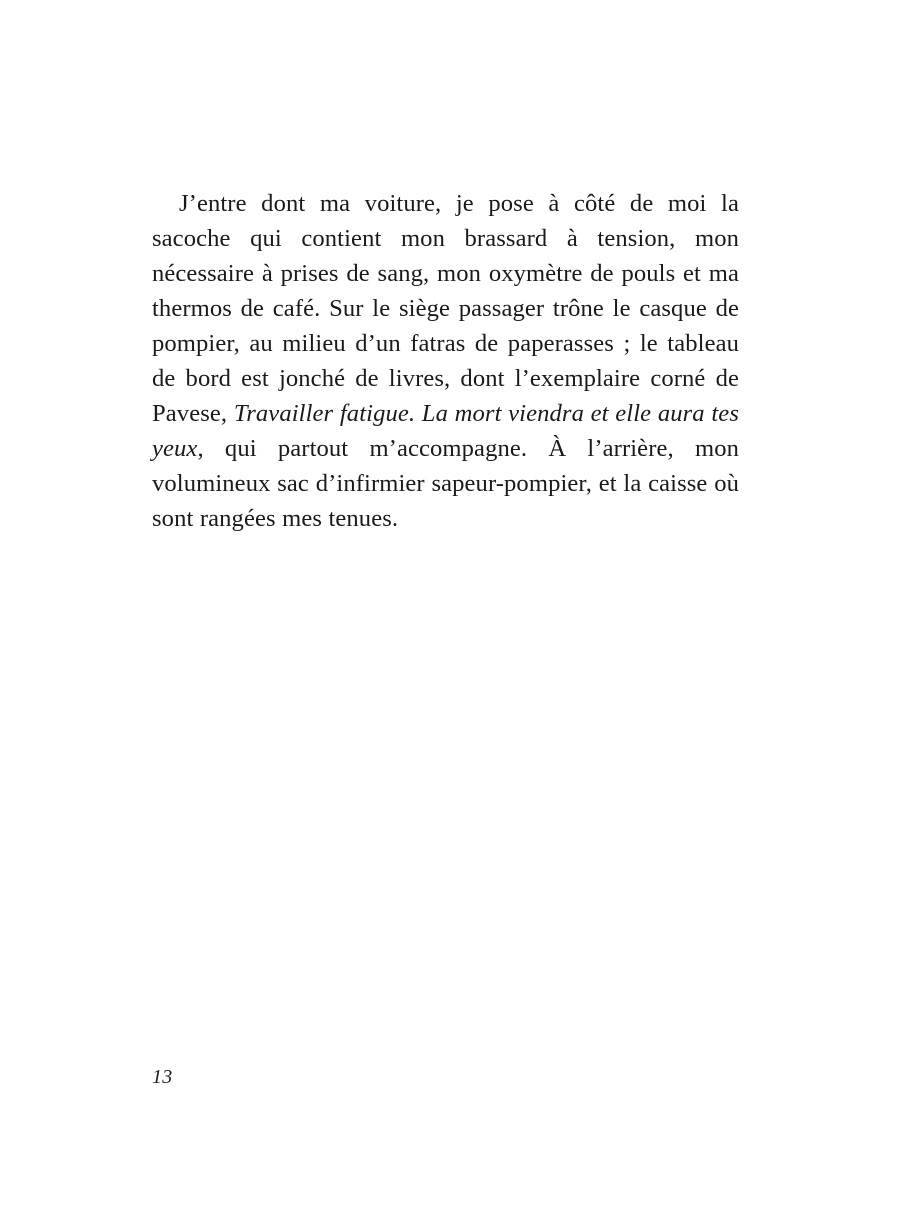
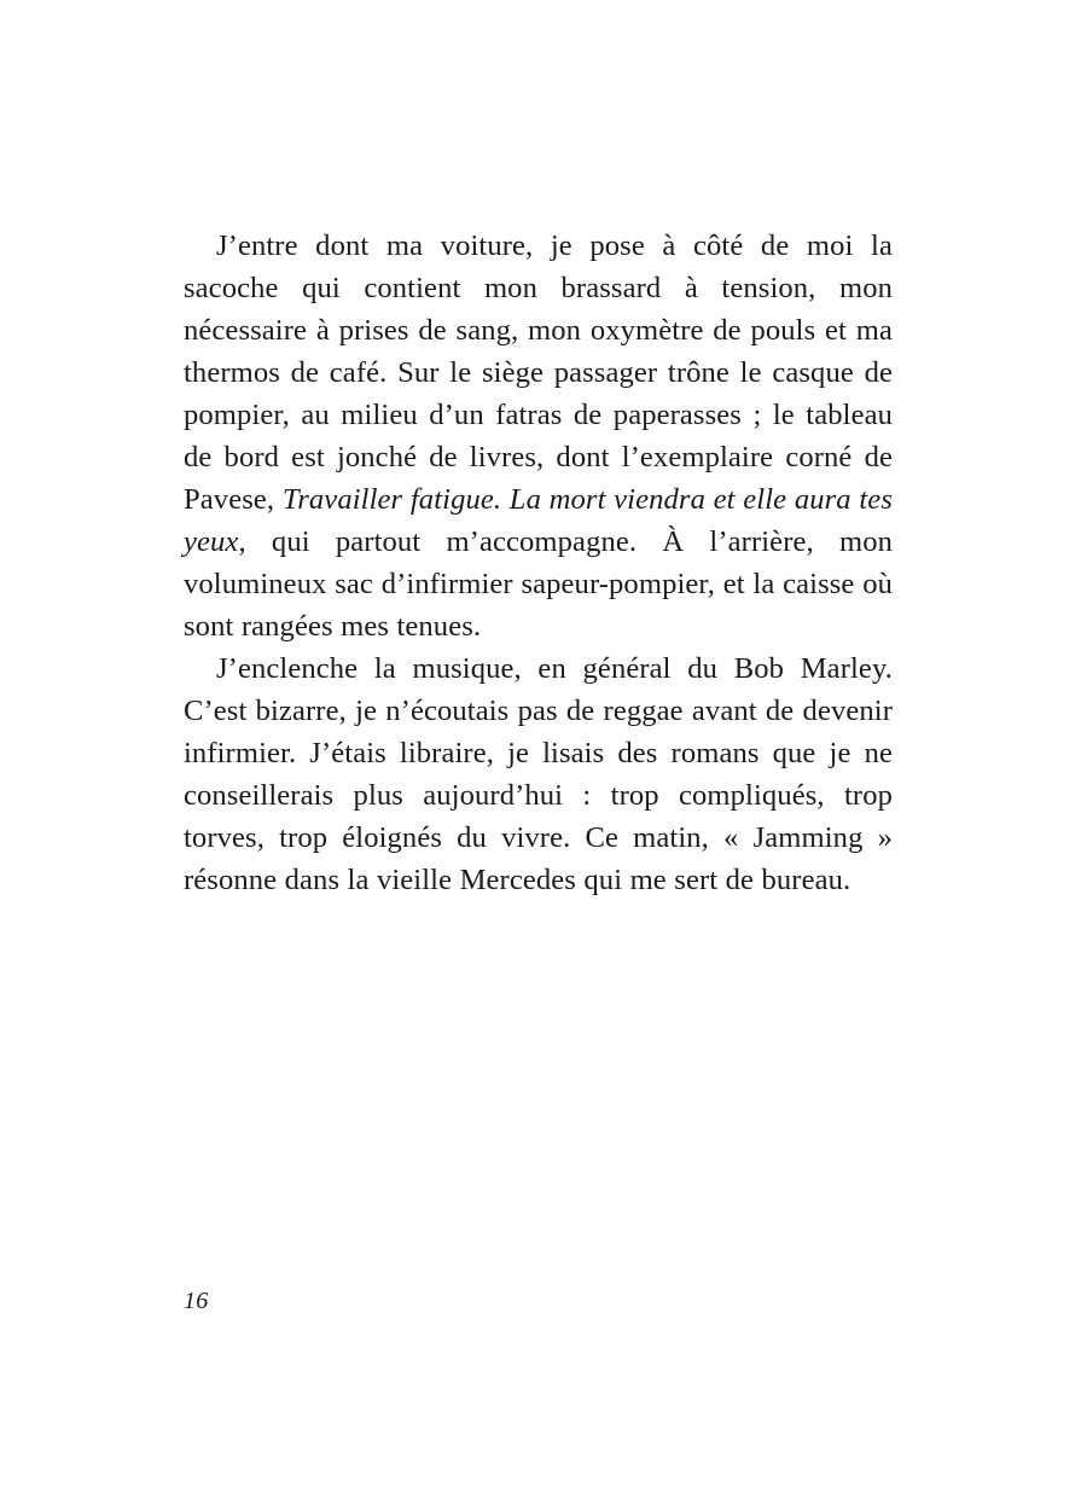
  J’entre dont ma voiture, je pose à côté de moi la sacoche qui contient mon brassard à tension, mon nécessaire à prises de sang, mon oxymètre de pouls et ma thermos de café. Sur le siège passager trône le casque de pompier, au milieu d’un fatras de paperasses ; le tableau de bord est jonché de livres, dont l’exemplaire corné de Pavese, Travailler fatigue. La mort viendra et elle aura tes yeux, qui partout m’accompagne. À l’arrière, mon volumineux sac d’infirmier sapeur-pompier, et la caisse où sont rangées mes tenues.
+ J’enclenche la musique, en général du Bob Marley. C’est bizarre, je n’écoutais pas de reggae avant de devenir infirmier. J’étais libraire, je lisais des romans que je ne conseillerais plus aujourd’hui : trop compliqués, trop torves, trop éloignés du vivre. Ce matin, « Jamming » résonne dans la vieille Mercedes qui me sert de bureau.
- 13
+ 16
